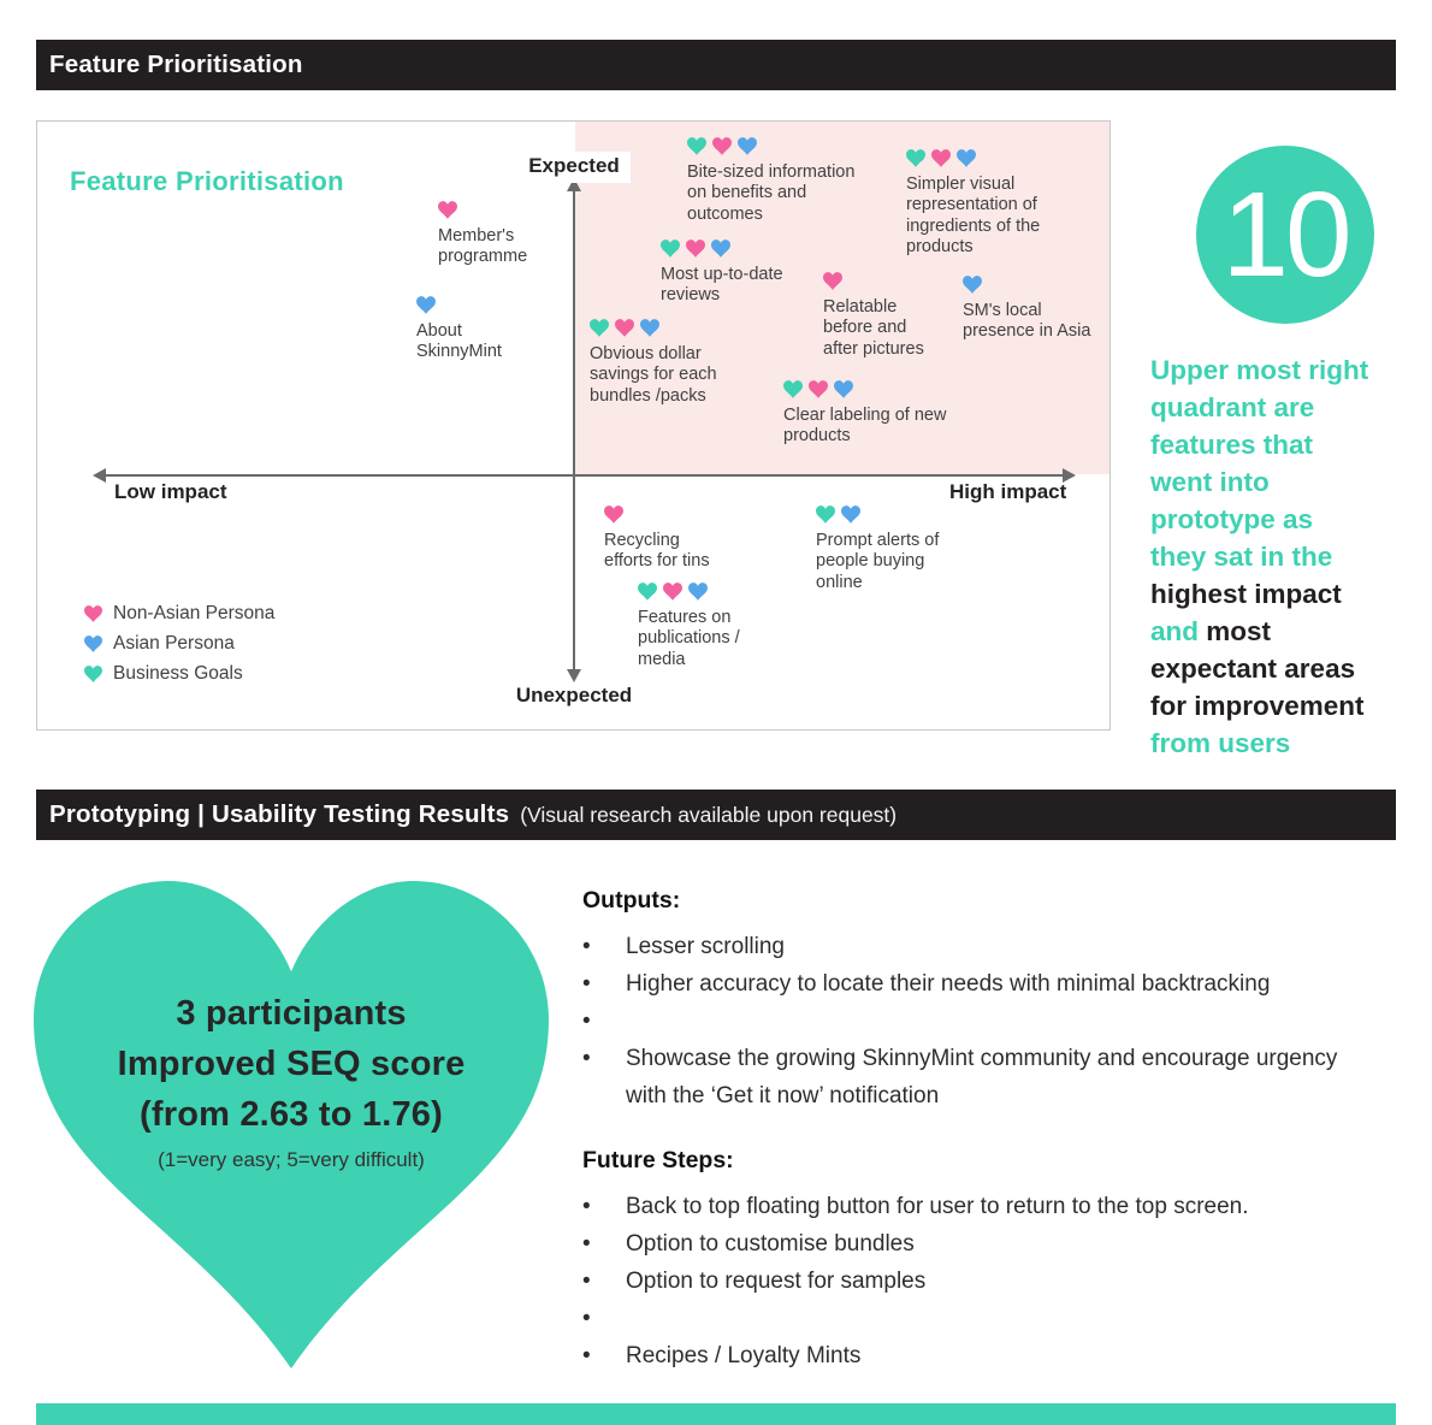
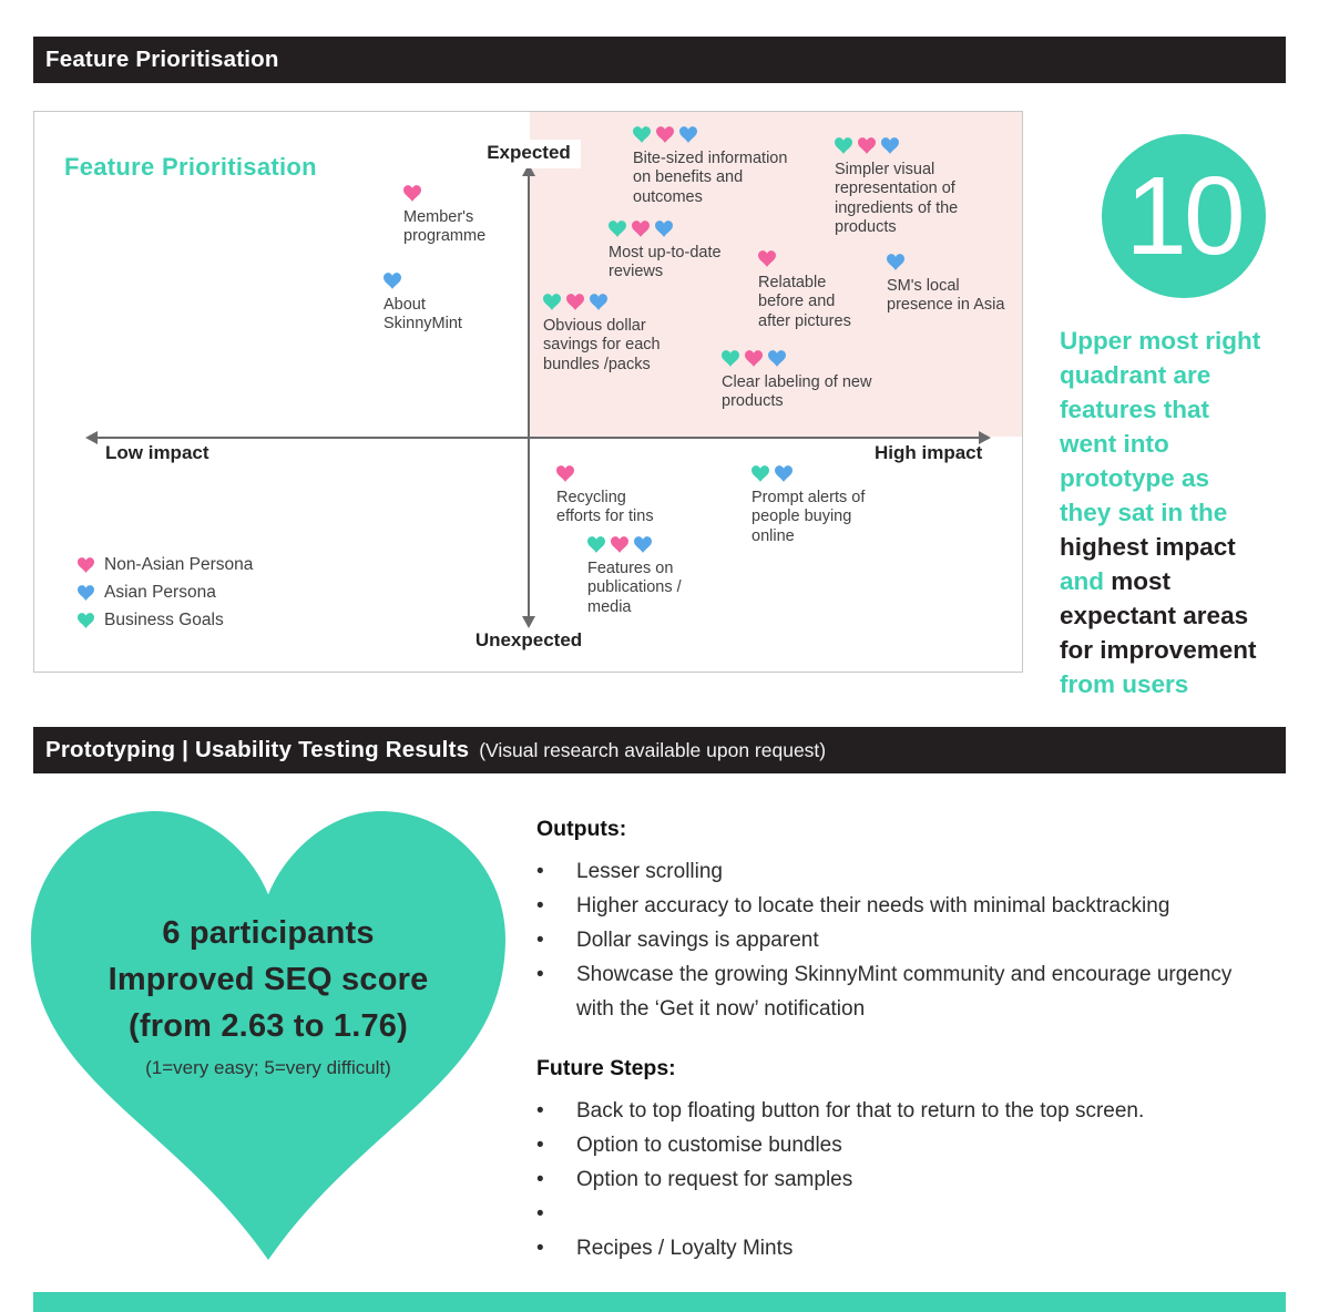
  Feature Prioritisation
  Feature Prioritisation
  Expected
  Unexpected
  Low impact
  High impact
  Member's
  programme
  About
  SkinnyMint
  Bite-sized information
  on benefits and
  outcomes
  Simpler visual
  representation of
  ingredients of the
  products
  Most up-to-date
  reviews
  Relatable
  before and
  after pictures
  SM's local
  presence in Asia
  Obvious dollar
  savings for each
  bundles /packs
  Clear labeling of new
  products
  Recycling
  efforts for tins
  Prompt alerts of
  people buying
  online
  Features on
  publications /
  media
  Non-Asian Persona
  Asian Persona
  Business Goals
  10
  Upper most right
  quadrant are
  features that
  went into
  prototype as
  they sat in the
  highest impact
  and most
  expectant areas
  for improvement
  from users
  Prototyping | Usability Testing Results
  (Visual research available upon request)
- 3 participants
+ 6 participants
  Improved SEQ score
  (from 2.63 to 1.76)
  (1=very easy; 5=very difficult)
  Outputs:
  •
  Lesser scrolling
  •
  Higher accuracy to locate their needs with minimal backtracking
  •
+ Dollar savings is apparent
  •
  Showcase the growing SkinnyMint community and encourage urgency with the ‘Get it now’ notification
  Future Steps:
  •
- Back to top floating button for user to return to the top screen.
+ Back to top floating button for that to return to the top screen.
  •
  Option to customise bundles
  •
  Option to request for samples
  •
  •
  Recipes / Loyalty Mints
